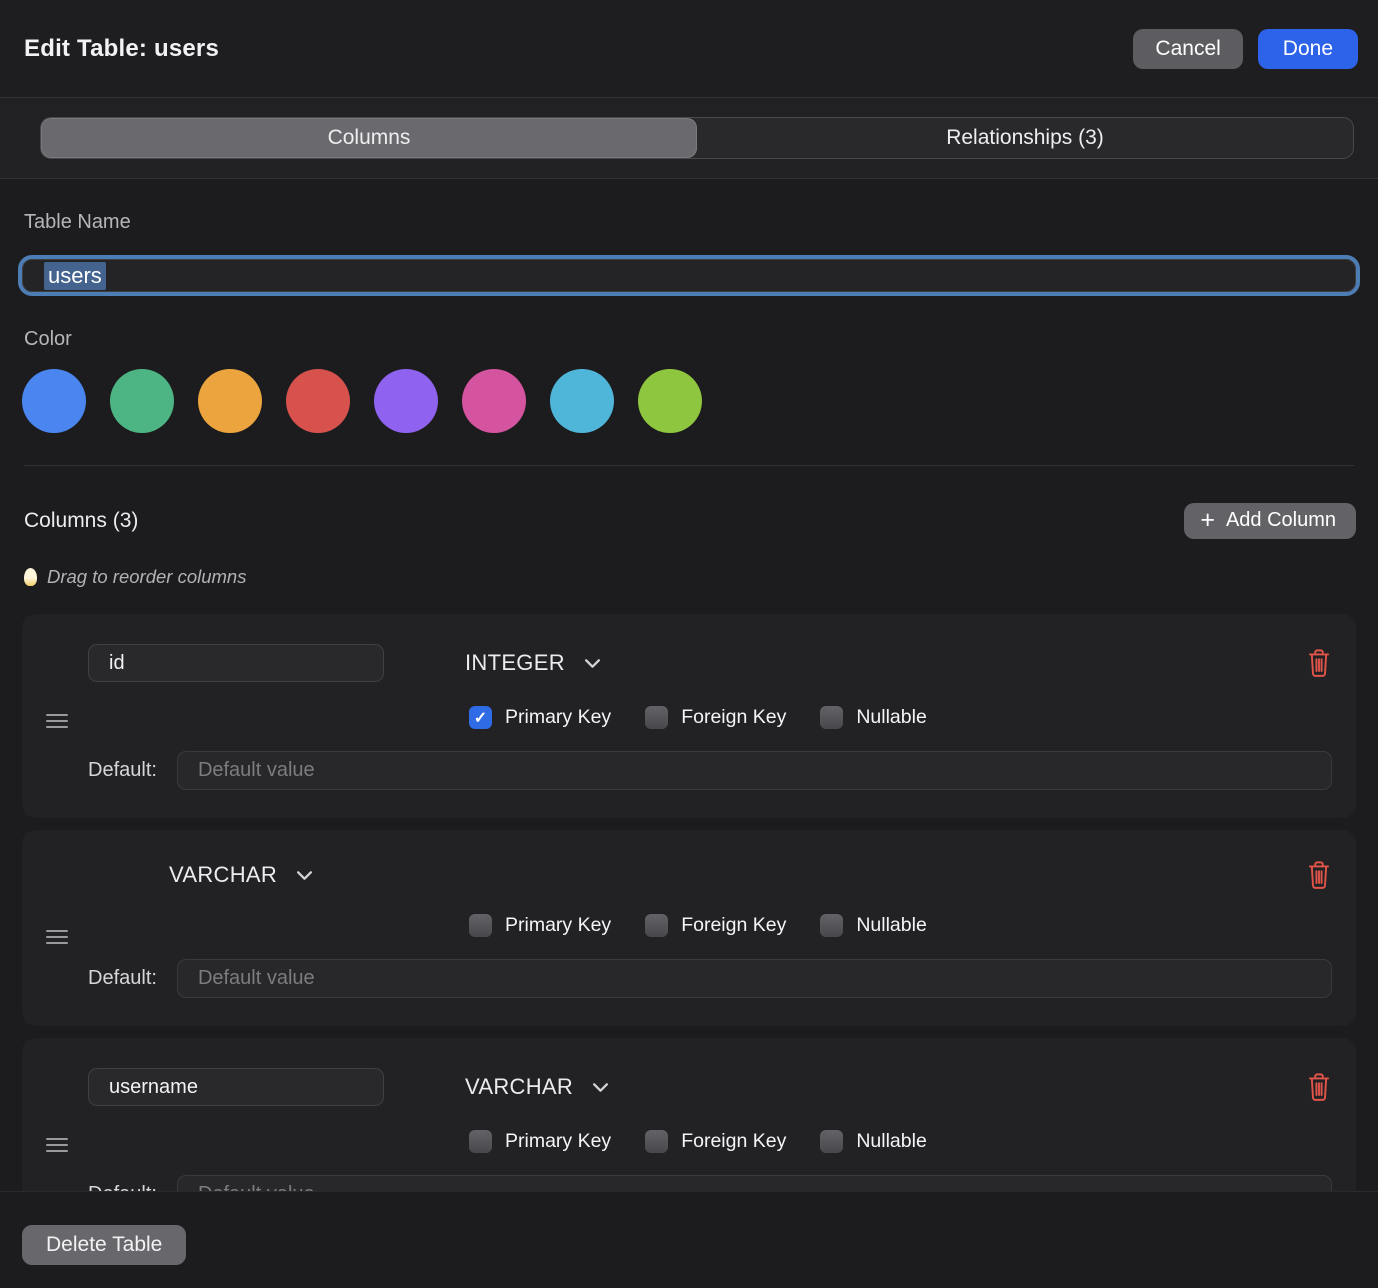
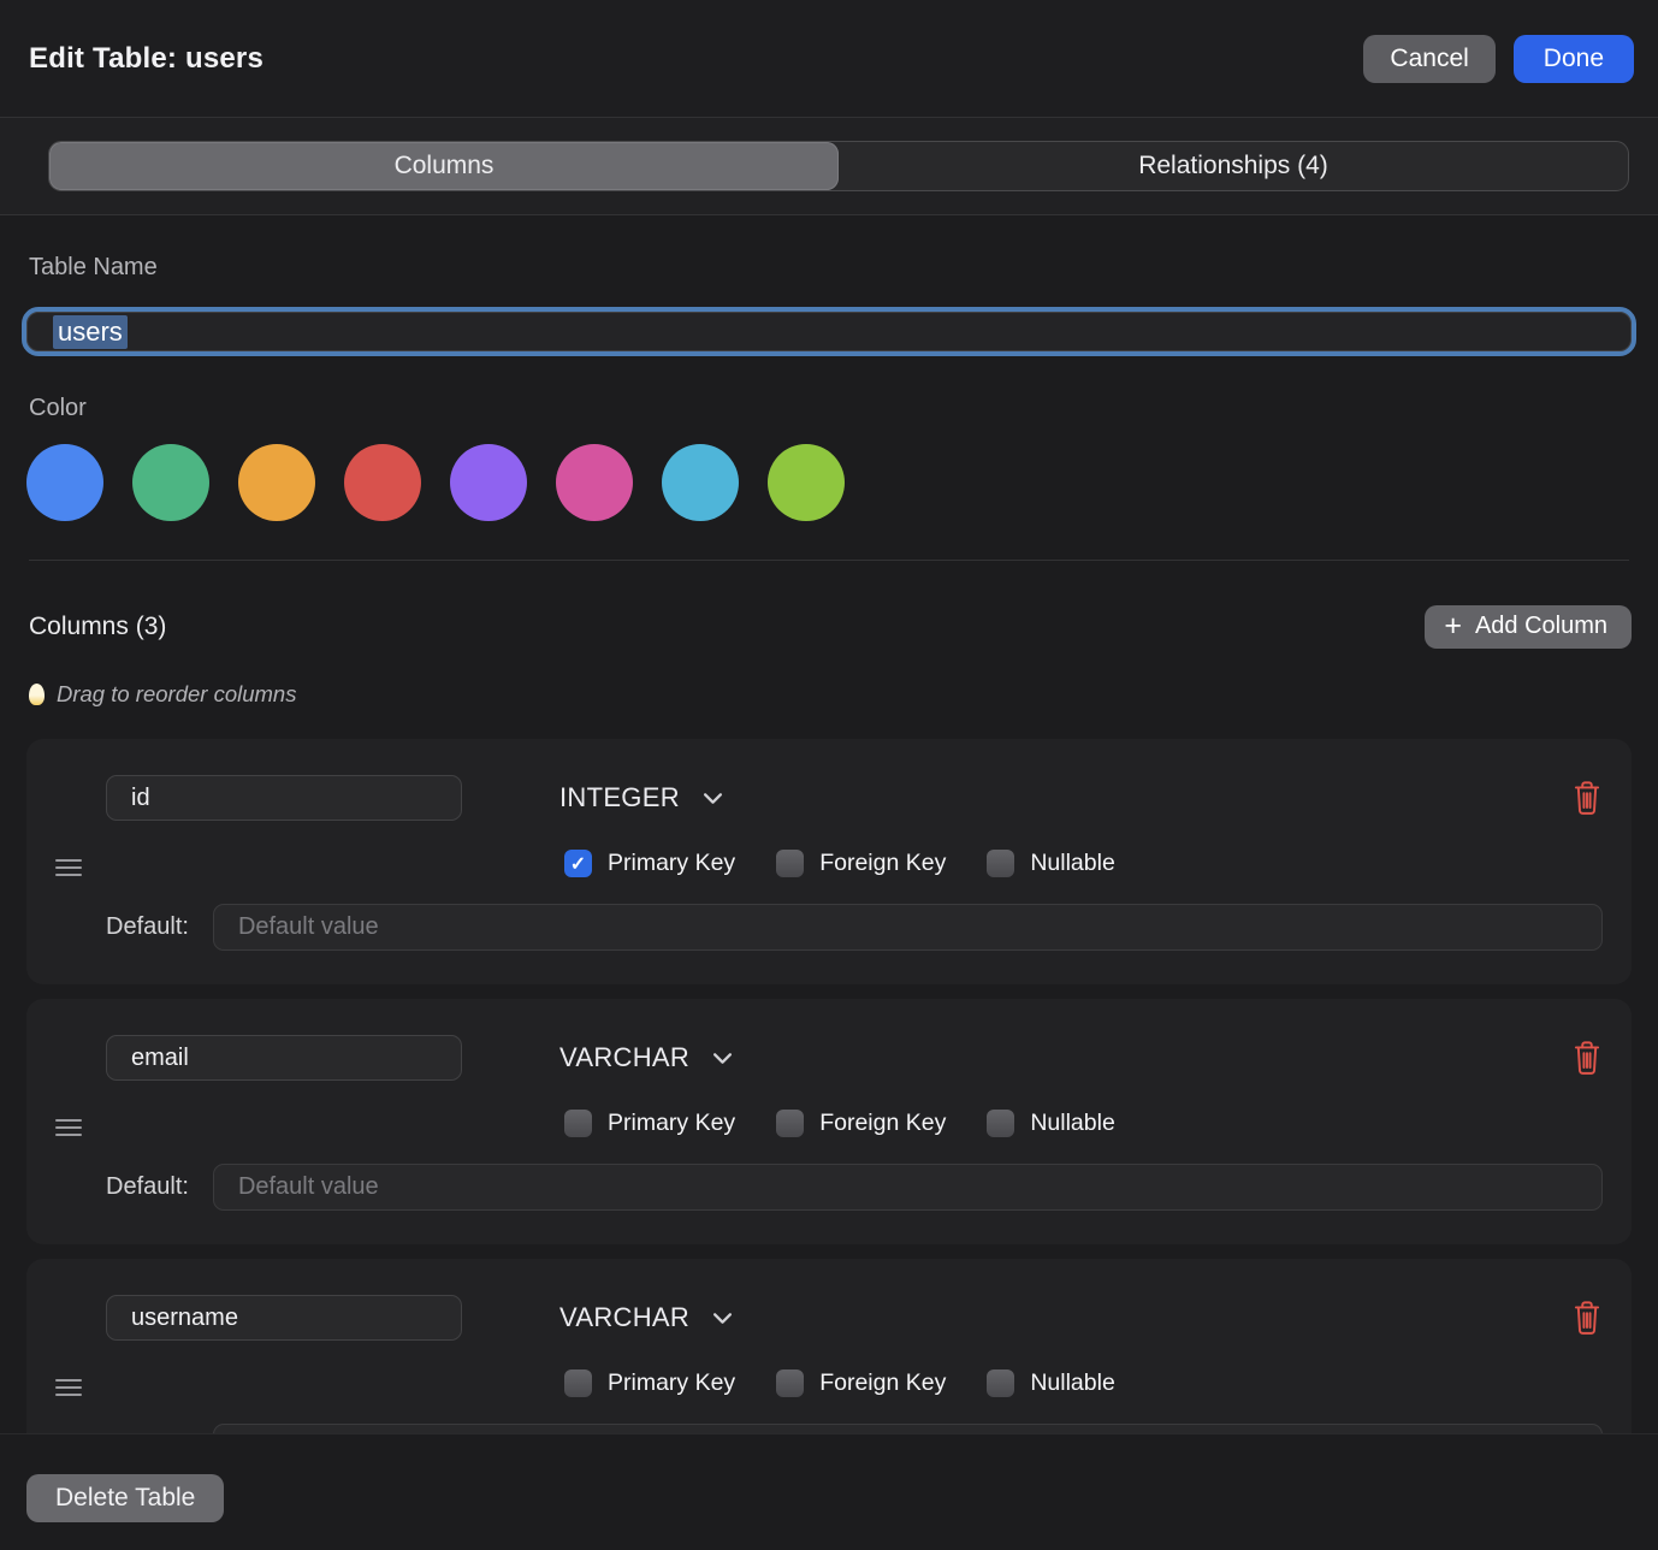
  Edit Table: users
  Cancel
  Done
  Columns
- Relationships (3)
+ Relationships (4)
  Table Name
  users
  Color
  Columns (3)
  +
  Add Column
  Drag to reorder columns
  id
  INTEGER
  Primary Key
  Foreign Key
  Nullable
  Default:
  Default value
+ email
  VARCHAR
  Primary Key
  Foreign Key
  Nullable
  Default:
  Default value
  username
  VARCHAR
  Primary Key
  Foreign Key
  Nullable
  Delete Table
